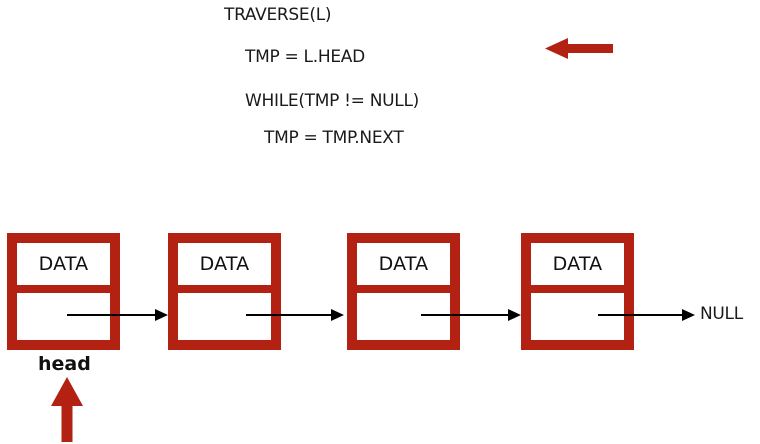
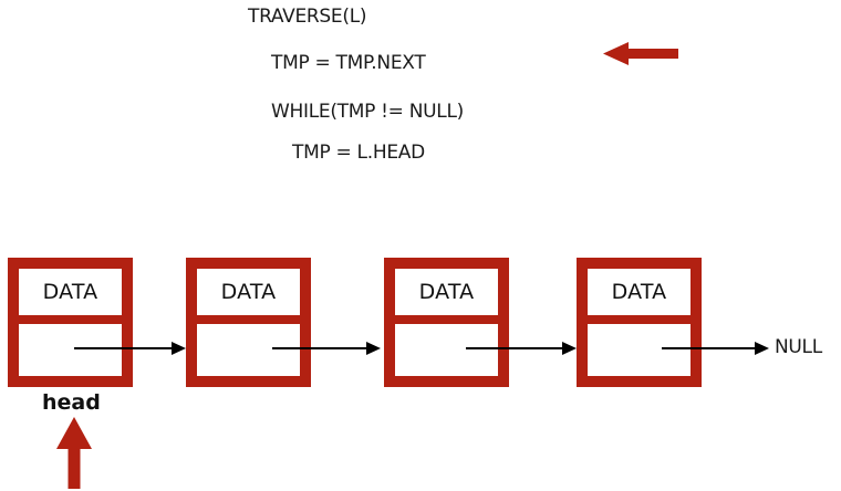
  TRAVERSE(L)
- TMP = L.HEAD
+ TMP = TMP.NEXT
  WHILE(TMP != NULL)
- TMP = TMP.NEXT
+ TMP = L.HEAD
  DATA
  DATA
  DATA
  DATA
  NULL
  head
